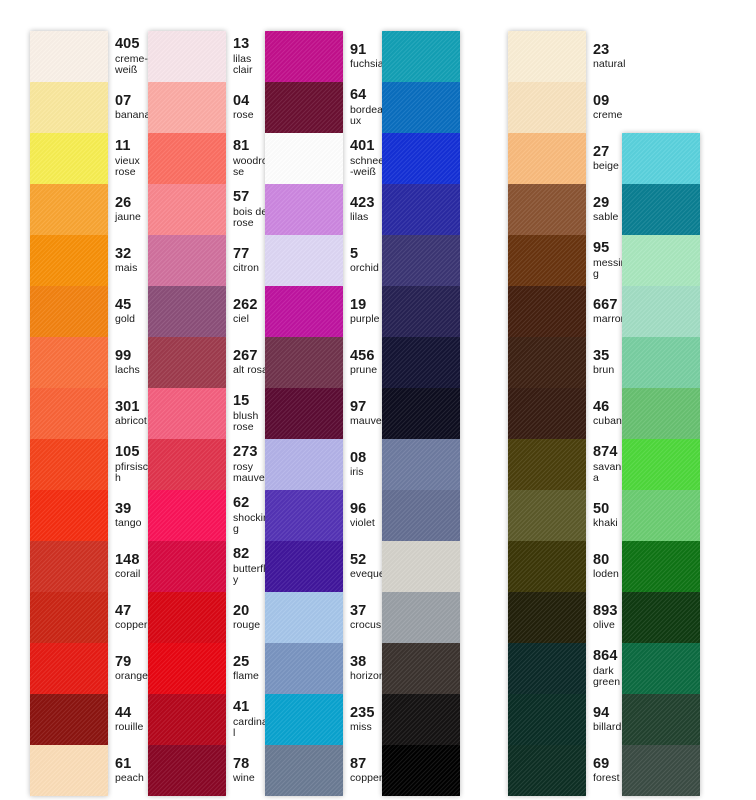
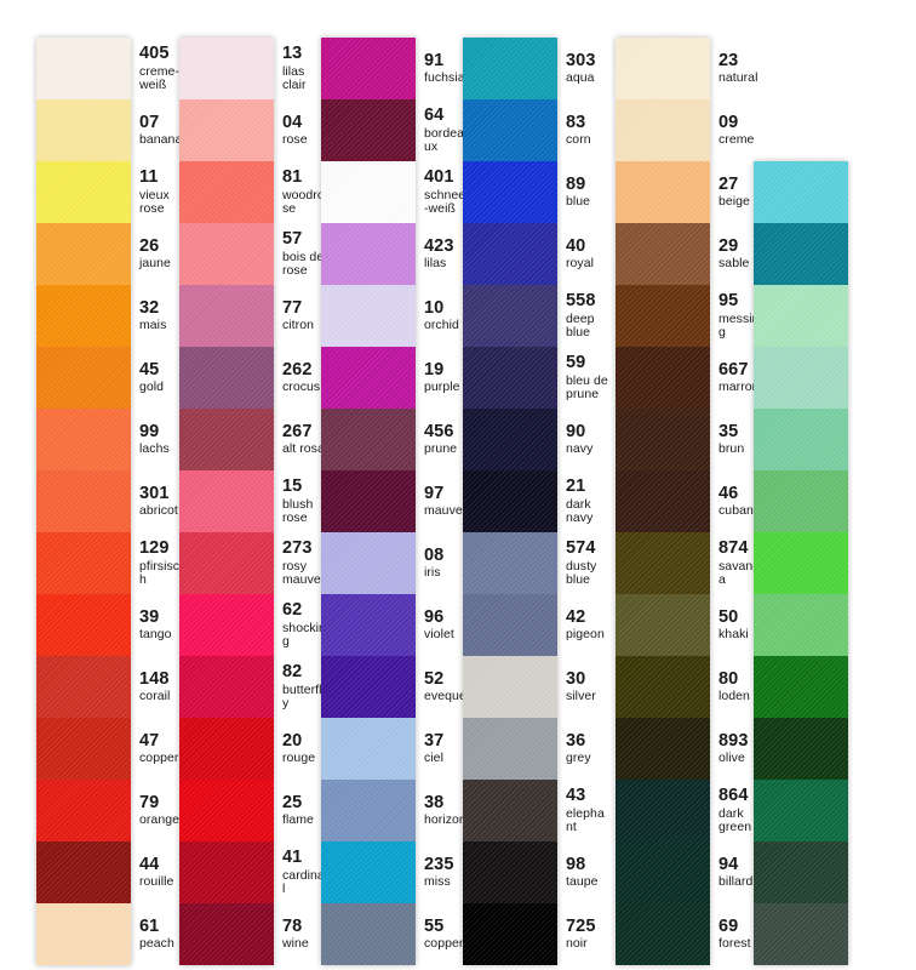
  405
  creme-weiß
  07
  banan
  11
  vieux rose
  26
  jaune
  32
  mais
  45
  gold
  99
  lachs
  301
  abricot
- 105
+ 129
  pfirsisch
  39
  tango
  148
  corail
  47
  copper
  79
  orange
  44
  rouille
  61
  peach
  13
  lilas clair
  04
  rose
  81
  woodrse
  57
  bois d rose
  77
  citron
  262
- ciel
+ crocus
  267
  alt ros
  15
  blush rose
  273
  rosy mauve
  62
  shockig
  82
  butterfy
  20
  rouge
  25
  flame
  41
  cardinl
  78
  wine
  91
  fuchsia
  64
  bordeaux
  401
  schne-weiß
  423
  lilas
- 5
+ 10
  orchid
  19
  purple
  456
  prune
  97
  mauve
  08
  iris
  96
  violet
  52
  evequ
  37
- crocus
+ ciel
  38
  horizo
  235
  miss
- 87
+ 55
  coppe
+ 303
+ aqua
+ 83
+ corn
+ 89
+ blue
+ 40
+ royal
+ 558
+ deep blue
+ 59
+ bleu de prune
+ 90
+ navy
+ 21
+ dark navy
+ 574
+ dusty blue
+ 42
+ pigeon
+ 30
+ silver
+ 36
+ grey
+ 43
+ elephant
+ 98
+ taupe
+ 725
+ noir
  23
  natural
  09
  creme
  27
  beige
  29
  sable
  95
  messig
  667
  marro
  35
  brun
  46
  cuban
  874
  savana
  50
  khaki
  80
  loden
  893
  olive
  864
  dark green
  94
  billard
  69
  forest
